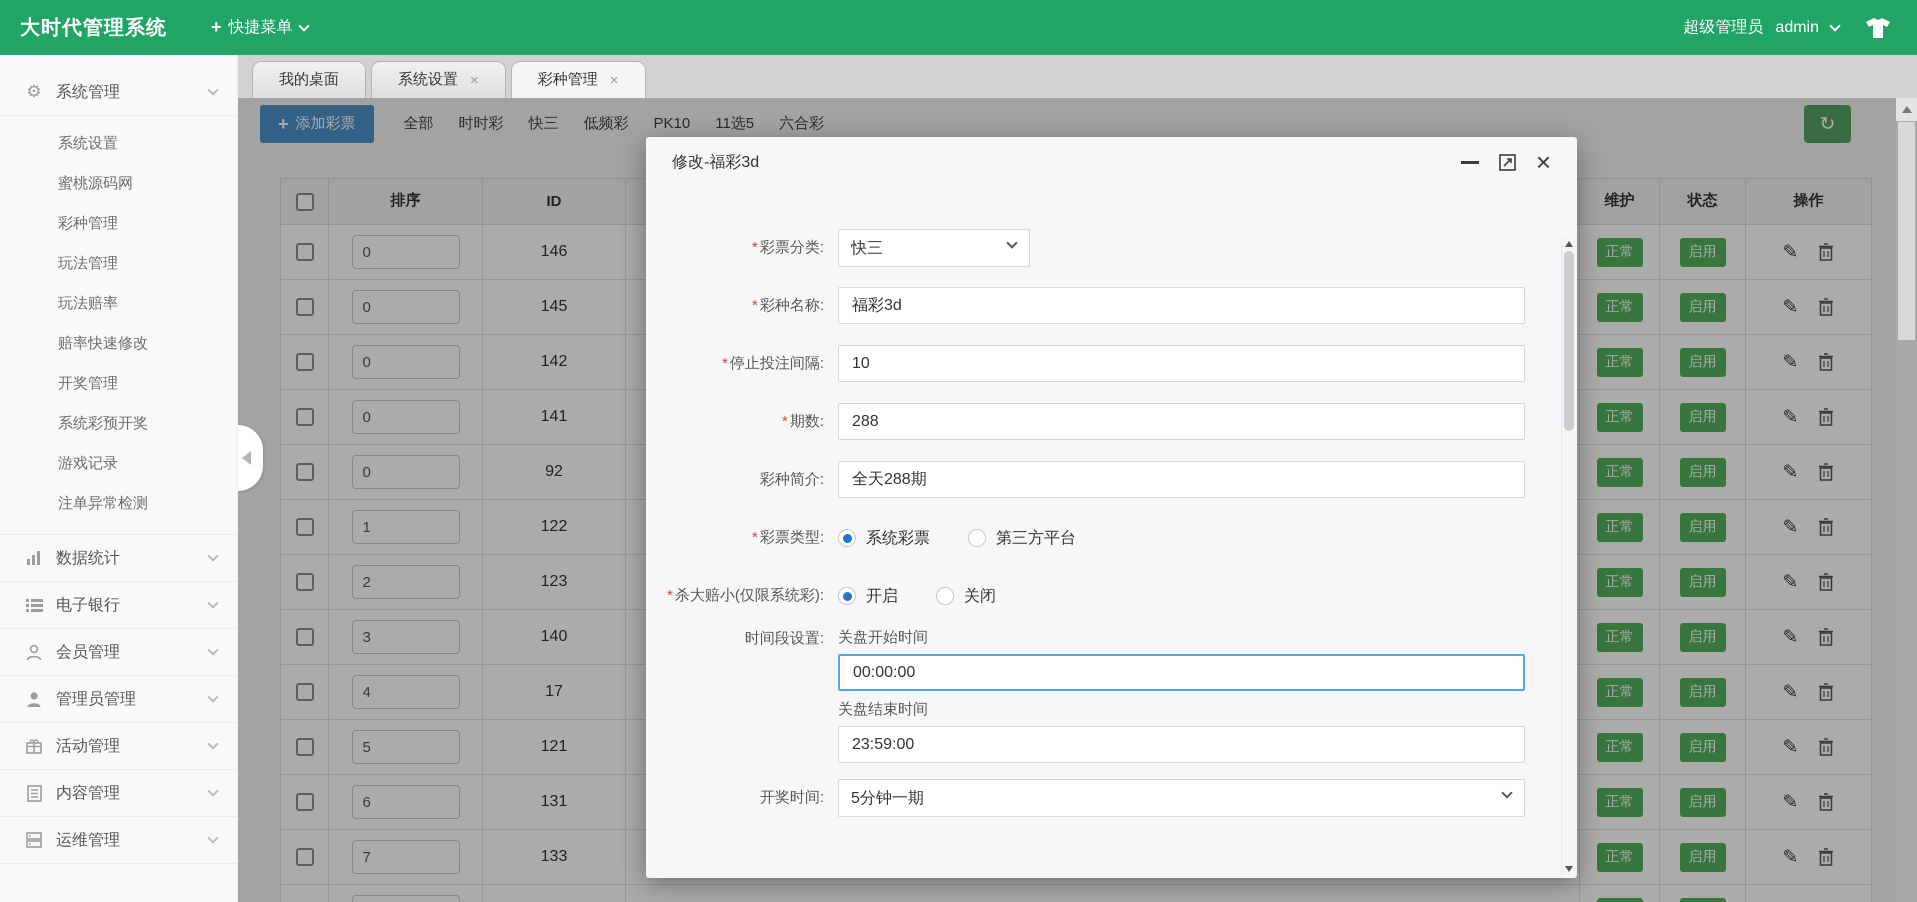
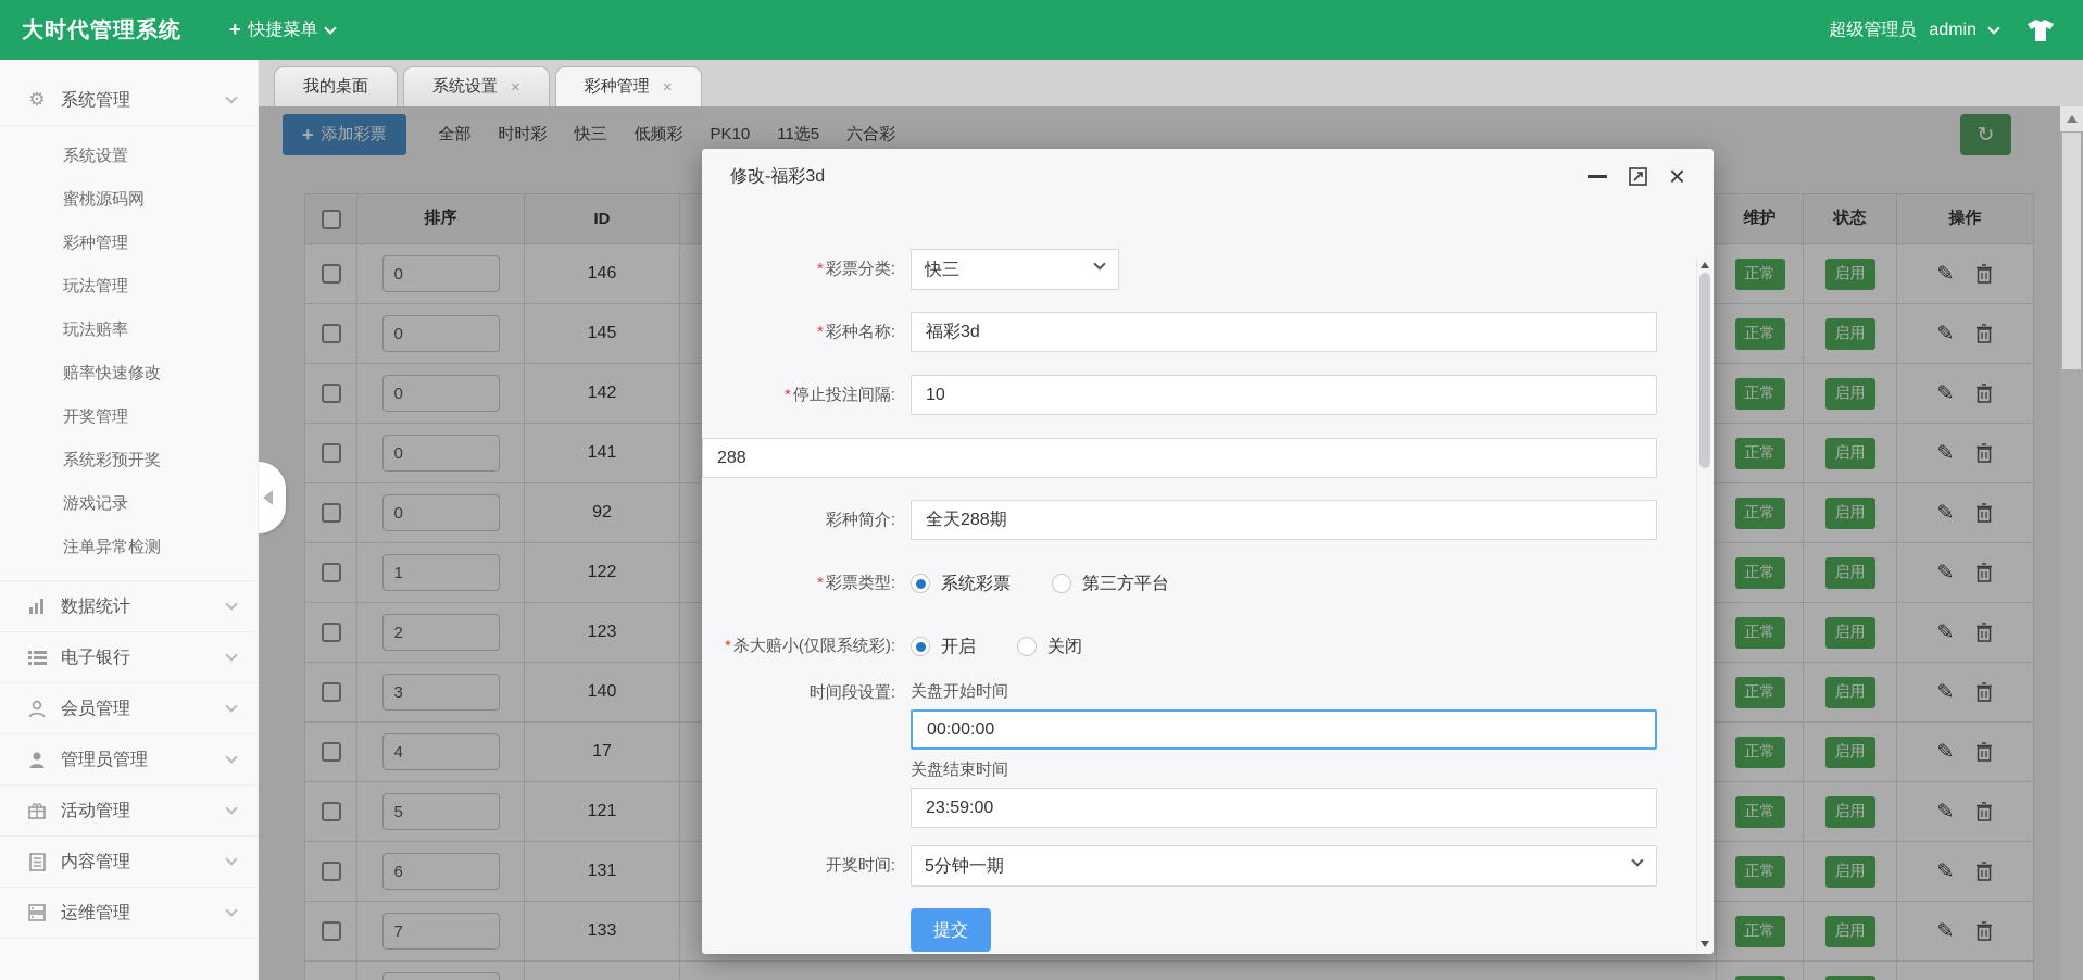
  大时代管理系统
  +
  快捷菜单
  超级管理员
  admin
  ⚙
  系统管理
  系统设置
  蜜桃源码网
  彩种管理
  玩法管理
  玩法赔率
  赔率快速修改
  开奖管理
  系统彩预开奖
  游戏记录
  注单异常检测
  数据统计
  电子银行
  会员管理
  管理员管理
  活动管理
  内容管理
  运维管理
  我的桌面
  系统设置
  ×
  彩种管理
  ×
  +
  添加彩票
  全部
  时时彩
  快三
  低频彩
  PK10
  11选5
  六合彩
  ↻
  	排序	ID		维护	状态	操作
  	0	146		正常	启用	✎
  	0	145		正常	启用	✎
  	0	142		正常	启用	✎
  	0	141		正常	启用	✎
  	0	92		正常	启用	✎
  	1	122		正常	启用	✎
  	2	123		正常	启用	✎
  	3	140		正常	启用	✎
  	4	17		正常	启用	✎
  	5	121		正常	启用	✎
  	6	131		正常	启用	✎
  	7	133		正常	启用	✎
  修改-福彩3d
  ×
  *彩票分类:
  快三
  *彩种名称:
  福彩3d
  *停止投注间隔:
  10
- *期数:
  288
  彩种简介:
  全天288期
  *彩票类型:
  系统彩票
  第三方平台
  *杀大赔小(仅限系统彩):
  开启
  关闭
  时间段设置:
  关盘开始时间
  00:00:00
  关盘结束时间
  23:59:00
  开奖时间:
  5分钟一期
+ 提交
